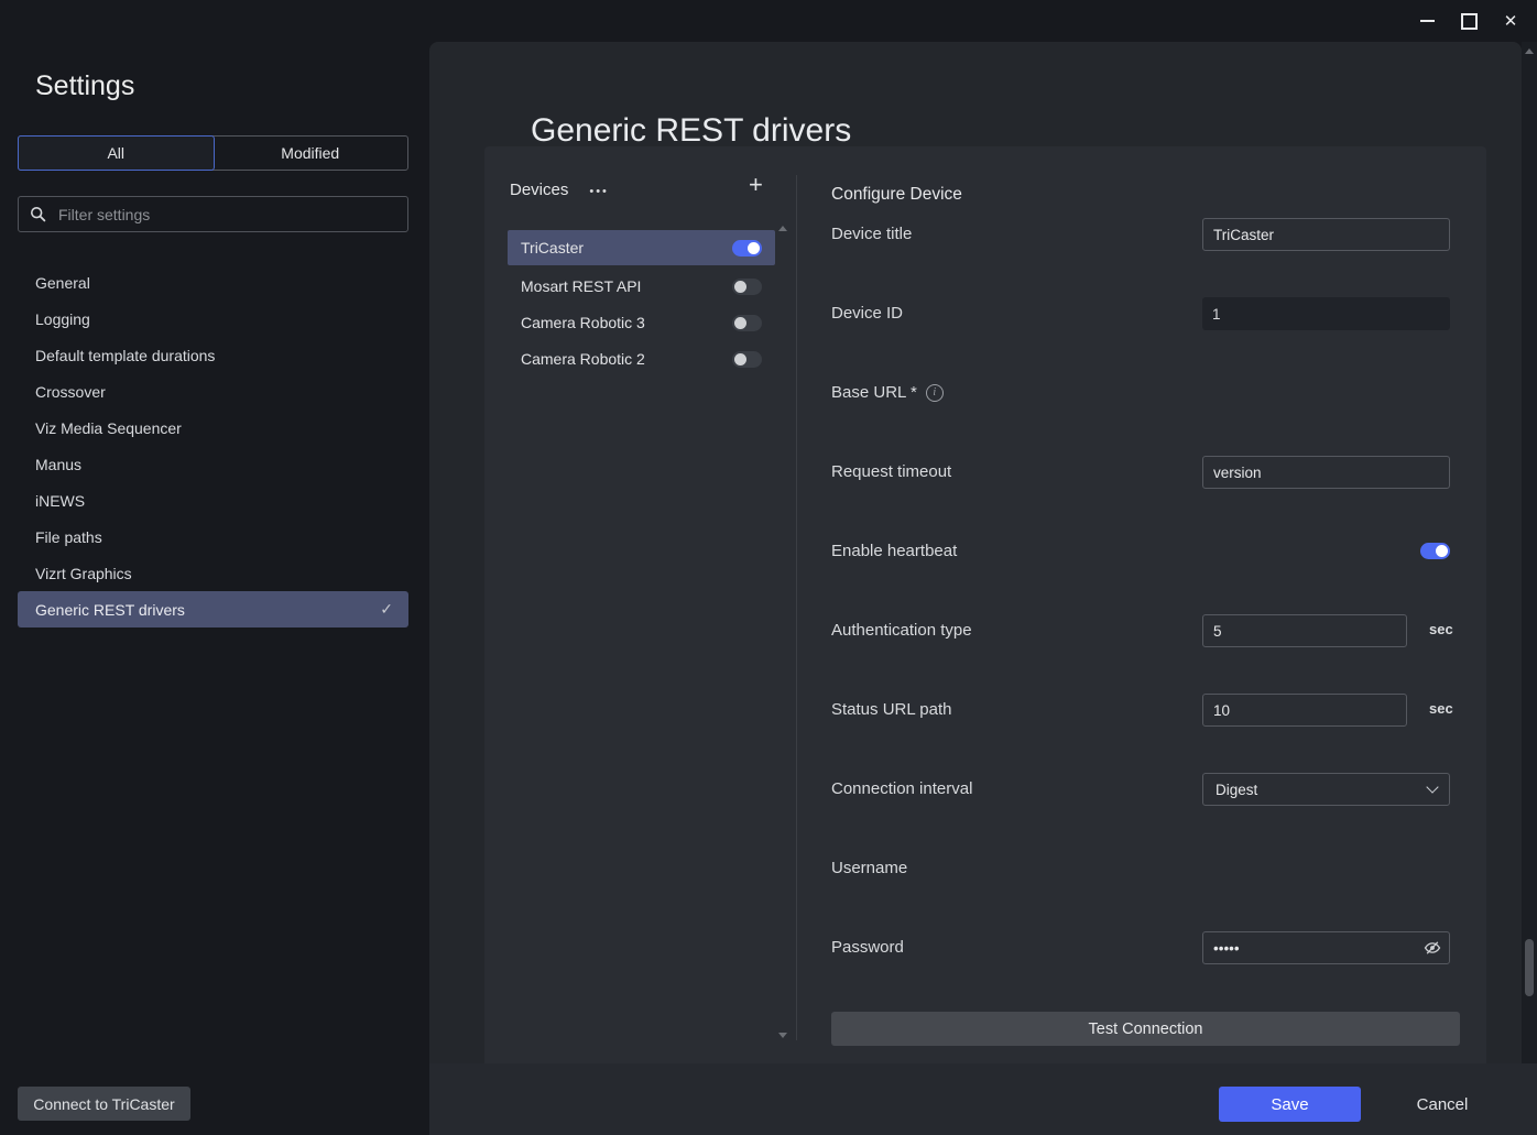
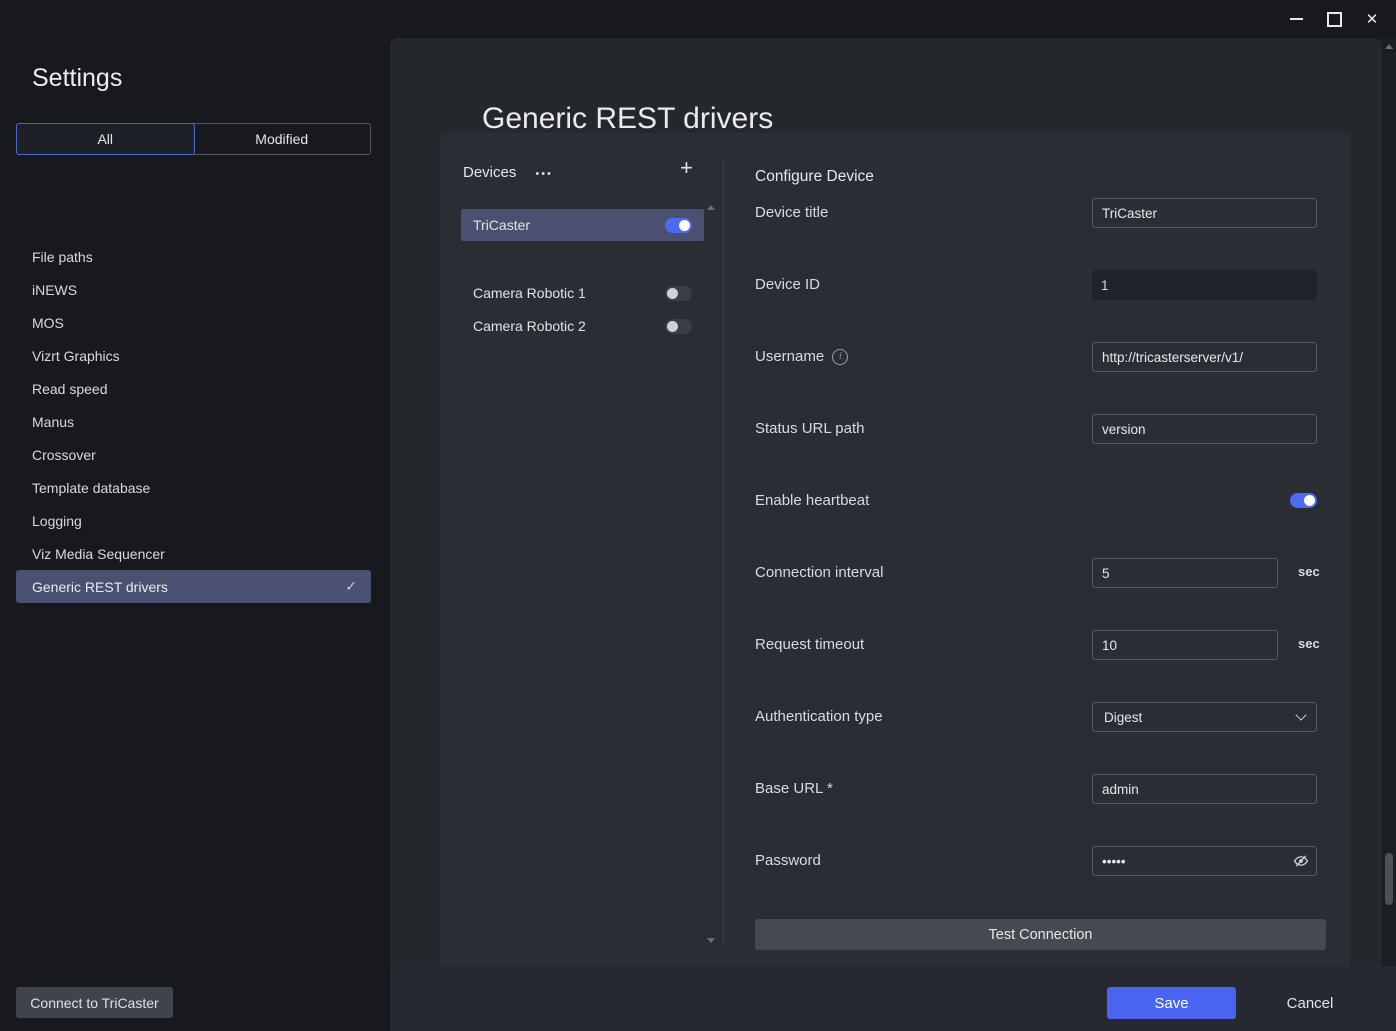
  ✕
  Settings
  All
  Modified
- Filter settings
- General
- Logging
+ File paths
- Default template durations
- Crossover
+ iNEWS
+ MOS
- Viz Media Sequencer
+ Vizrt Graphics
+ Read speed
  Manus
- iNEWS
+ Crossover
+ Template database
- File paths
+ Logging
- Vizrt Graphics
+ Viz Media Sequencer
  Generic REST drivers
  ✓
  Connect to TriCaster
  Generic REST drivers
  Devices
  •••
  +
  TriCaster
- Mosart REST API
- Camera Robotic 3
+ Camera Robotic 1
  Camera Robotic 2
  Configure Device
  Device title
  TriCaster
  Device ID
  1
- Base URL *
+ Username
  i
+ http://tricasterserver/v1/
- Request timeout
+ Status URL path
  version
  Enable heartbeat
- Authentication type
+ Connection interval
  5
  sec
- Status URL path
+ Request timeout
  10
  sec
- Connection interval
+ Authentication type
  Digest
- Username
+ Base URL *
+ admin
  Password
  •••••
  Test Connection
  Save
  Cancel
